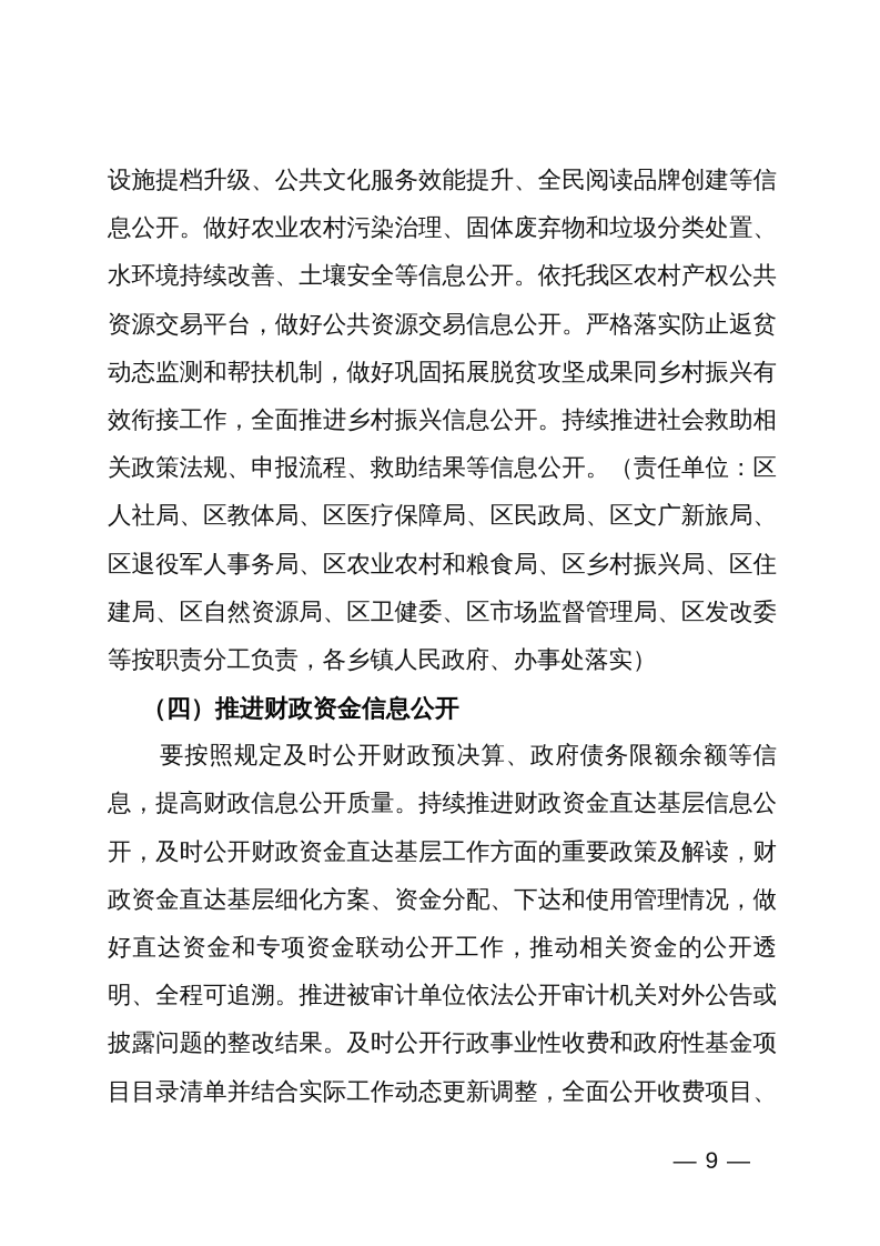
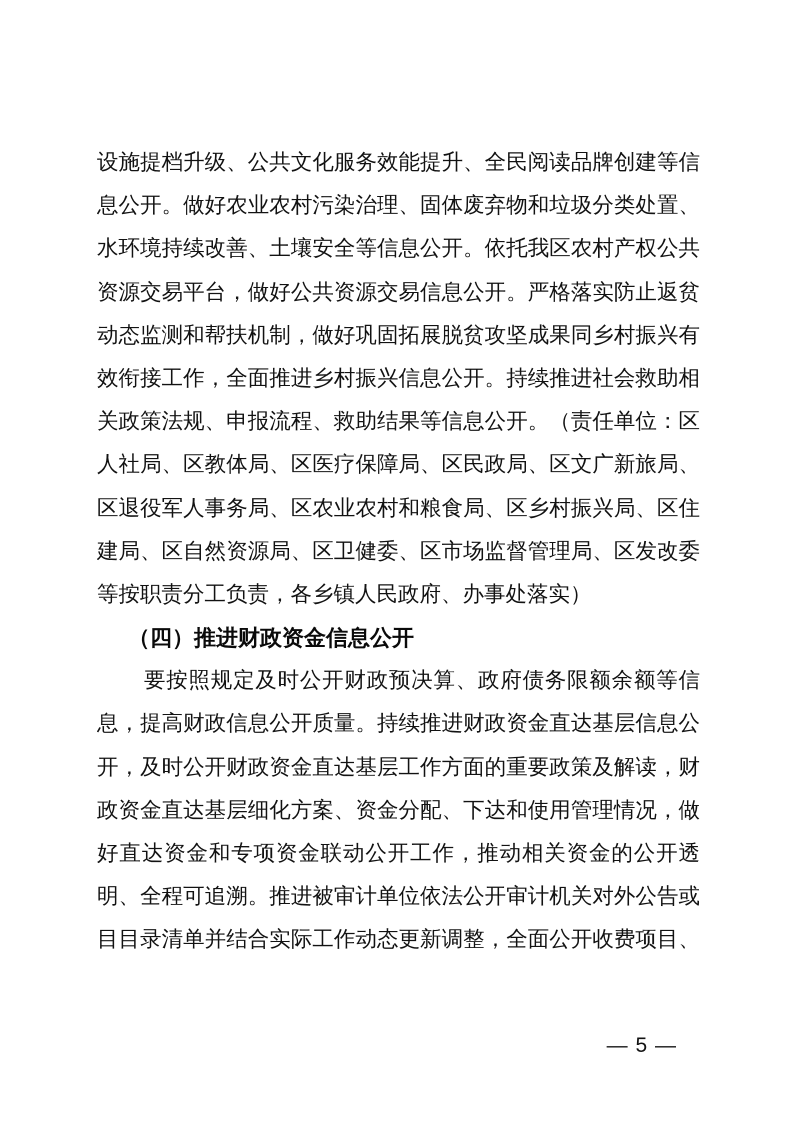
  设施提档升级、公共文化服务效能提升、全民阅读品牌创建等信
  息公开。做好农业农村污染治理、固体废弃物和垃圾分类处置、
  水环境持续改善、土壤安全等信息公开。依托我区农村产权公共
  资源交易平台，做好公共资源交易信息公开。严格落实防止返贫
  动态监测和帮扶机制，做好巩固拓展脱贫攻坚成果同乡村振兴有
  效衔接工作，全面推进乡村振兴信息公开。持续推进社会救助相
  关政策法规、申报流程、救助结果等信息公开。（责任单位：区
  人社局、区教体局、区医疗保障局、区民政局、区文广新旅局、
  区退役军人事务局、区农业农村和粮食局、区乡村振兴局、区住
  建局、区自然资源局、区卫健委、区市场监督管理局、区发改委
  等按职责分工负责，各乡镇人民政府、办事处落实）
  （四）推进财政资金信息公开
  要按照规定及时公开财政预决算、政府债务限额余额等信
  息，提高财政信息公开质量。持续推进财政资金直达基层信息公
  开，及时公开财政资金直达基层工作方面的重要政策及解读，财
  政资金直达基层细化方案、资金分配、下达和使用管理情况，做
  好直达资金和专项资金联动公开工作，推动相关资金的公开透
  明、全程可追溯。推进被审计单位依法公开审计机关对外公告或
- 披露问题的整改结果。及时公开行政事业性收费和政府性基金项
  目目录清单并结合实际工作动态更新调整，全面公开收费项目、
- — 9 —
+ — 5 —
